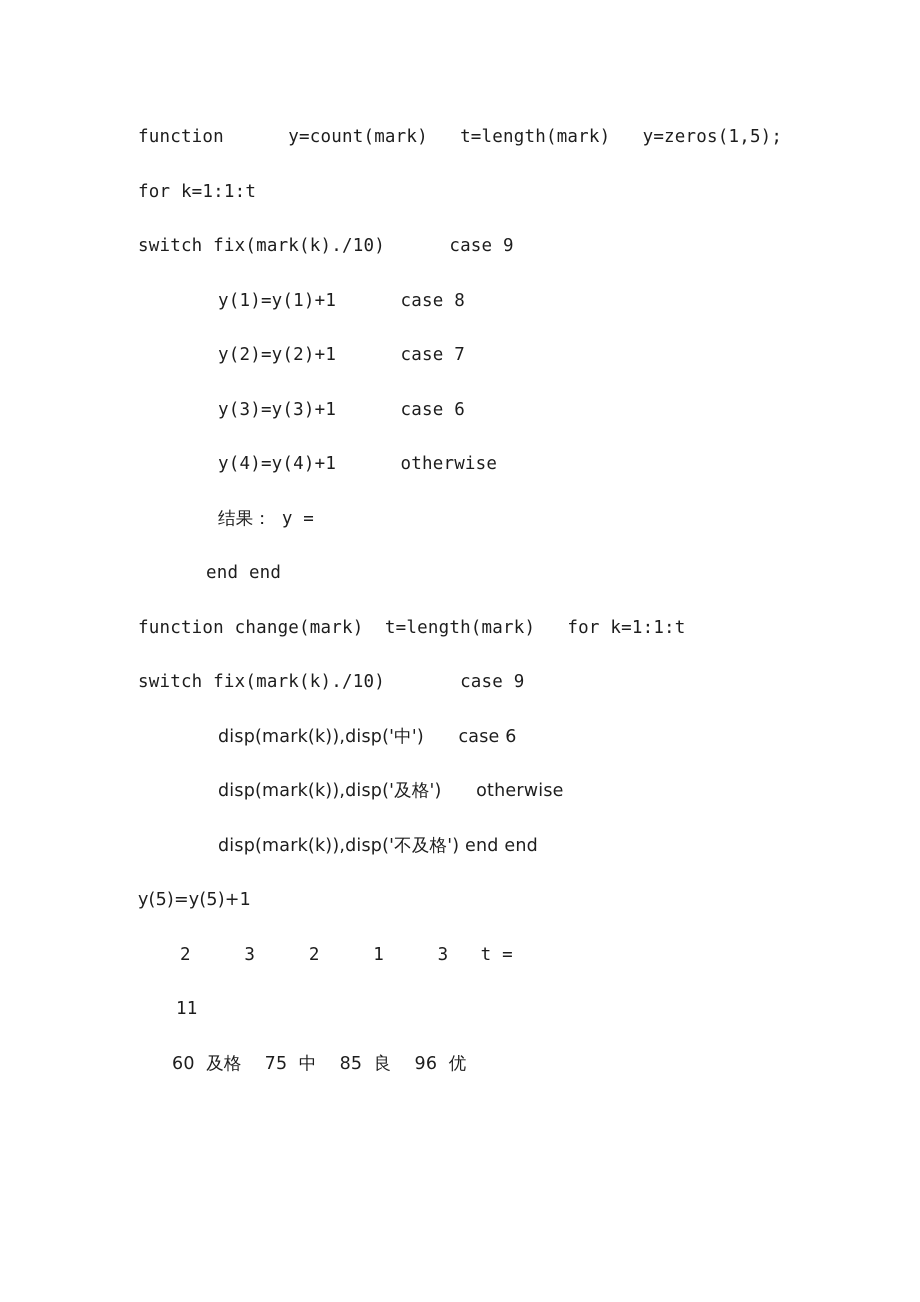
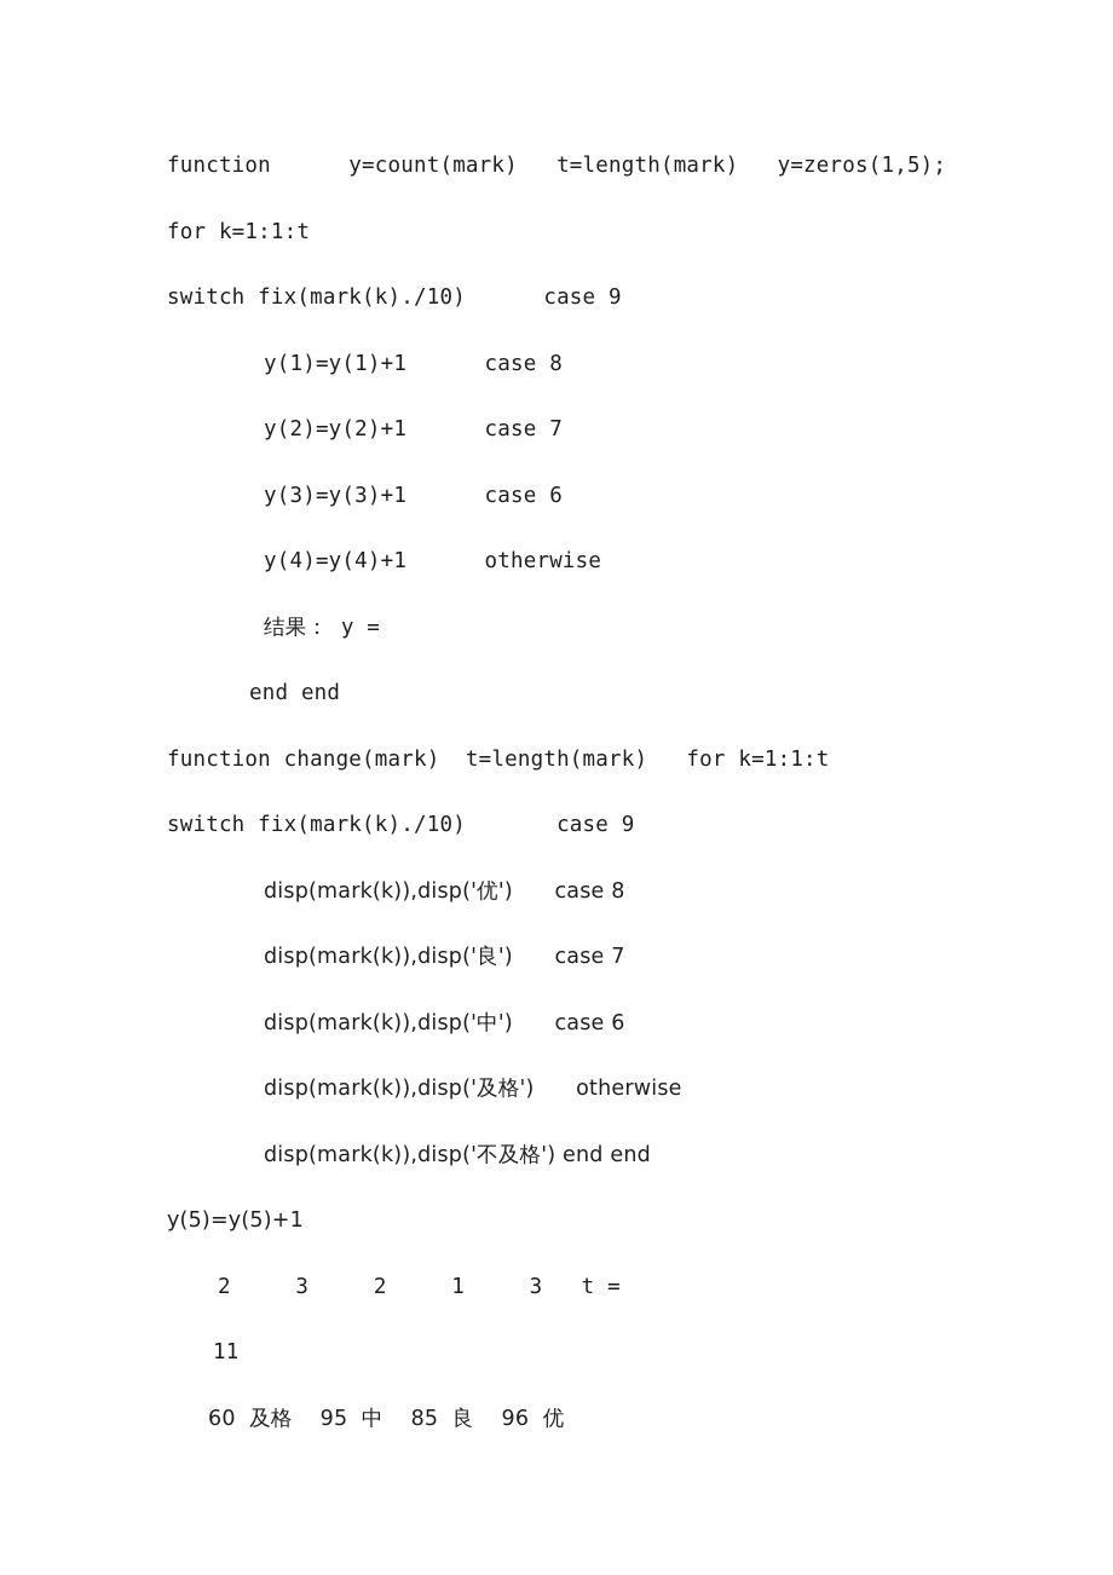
  function y=count(mark) t=length(mark) y=zeros(1,5); for k=1:1:t
  switch fix(mark(k)./10) case 9
  y(1)=y(1)+1 case 8
  y(2)=y(2)+1 case 7
  y(3)=y(3)+1 case 6
  y(4)=y(4)+1 otherwise
  结果： y =
  end end
  function change(mark) t=length(mark) for k=1:1:t
  switch fix(mark(k)./10) case 9
+ disp(mark(k)),disp('优') case 8
+ disp(mark(k)),disp('良') case 7
  disp(mark(k)),disp('中') case 6
  disp(mark(k)),disp('及格') otherwise
  disp(mark(k)),disp('不及格') end end
  y(5)=y(5)+1
  2 3 2 1 3 t =
  11
- 60 及格 75 中 85 良 96 优
+ 60 及格 95 中 85 良 96 优
